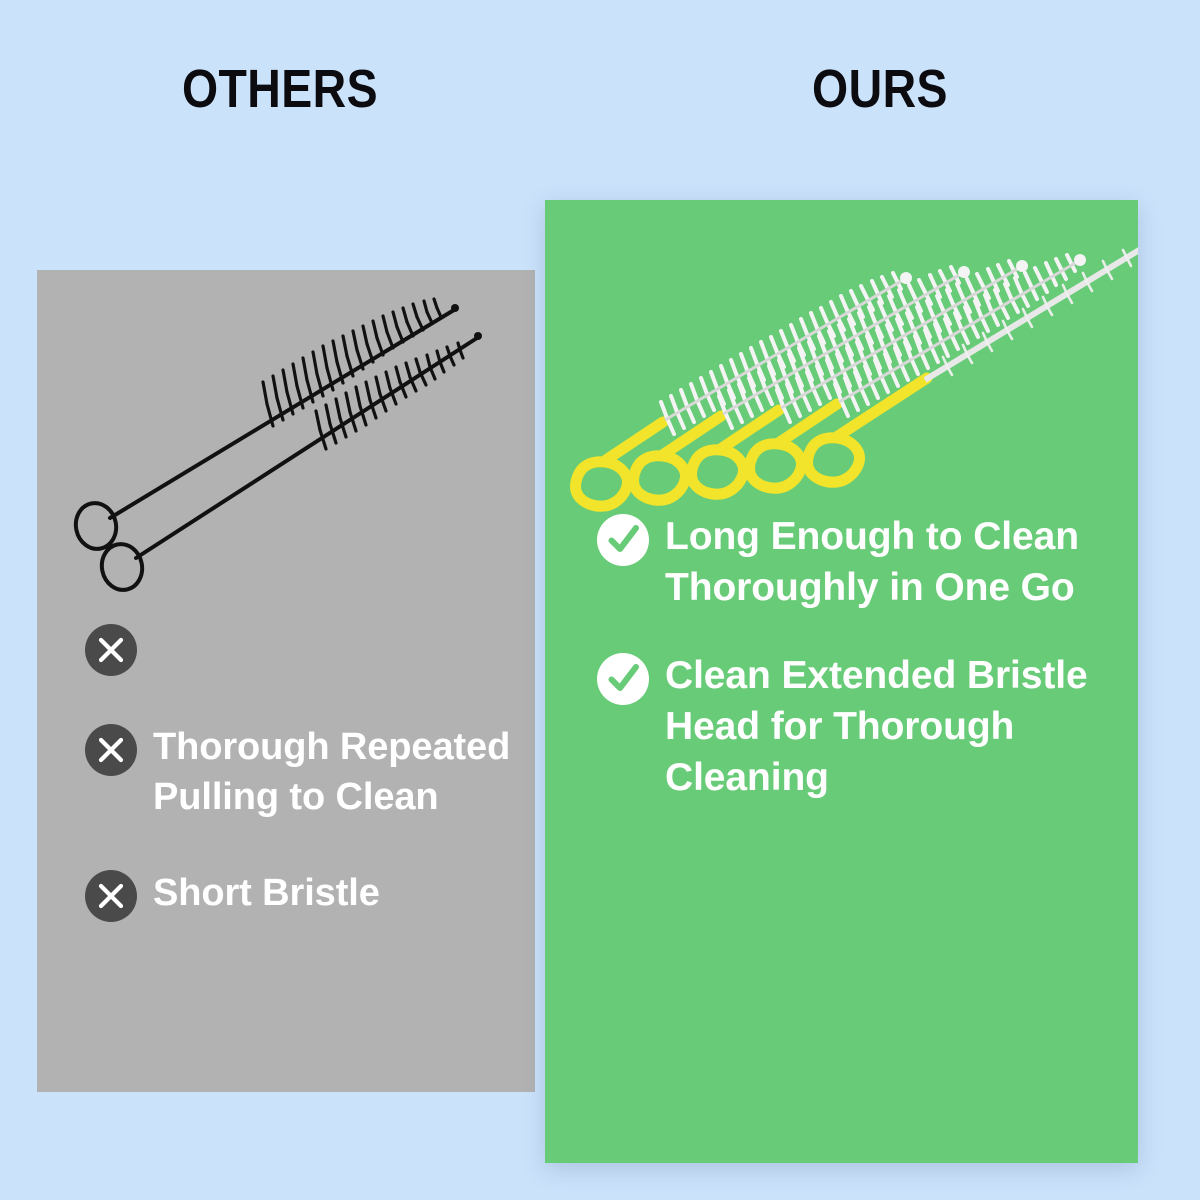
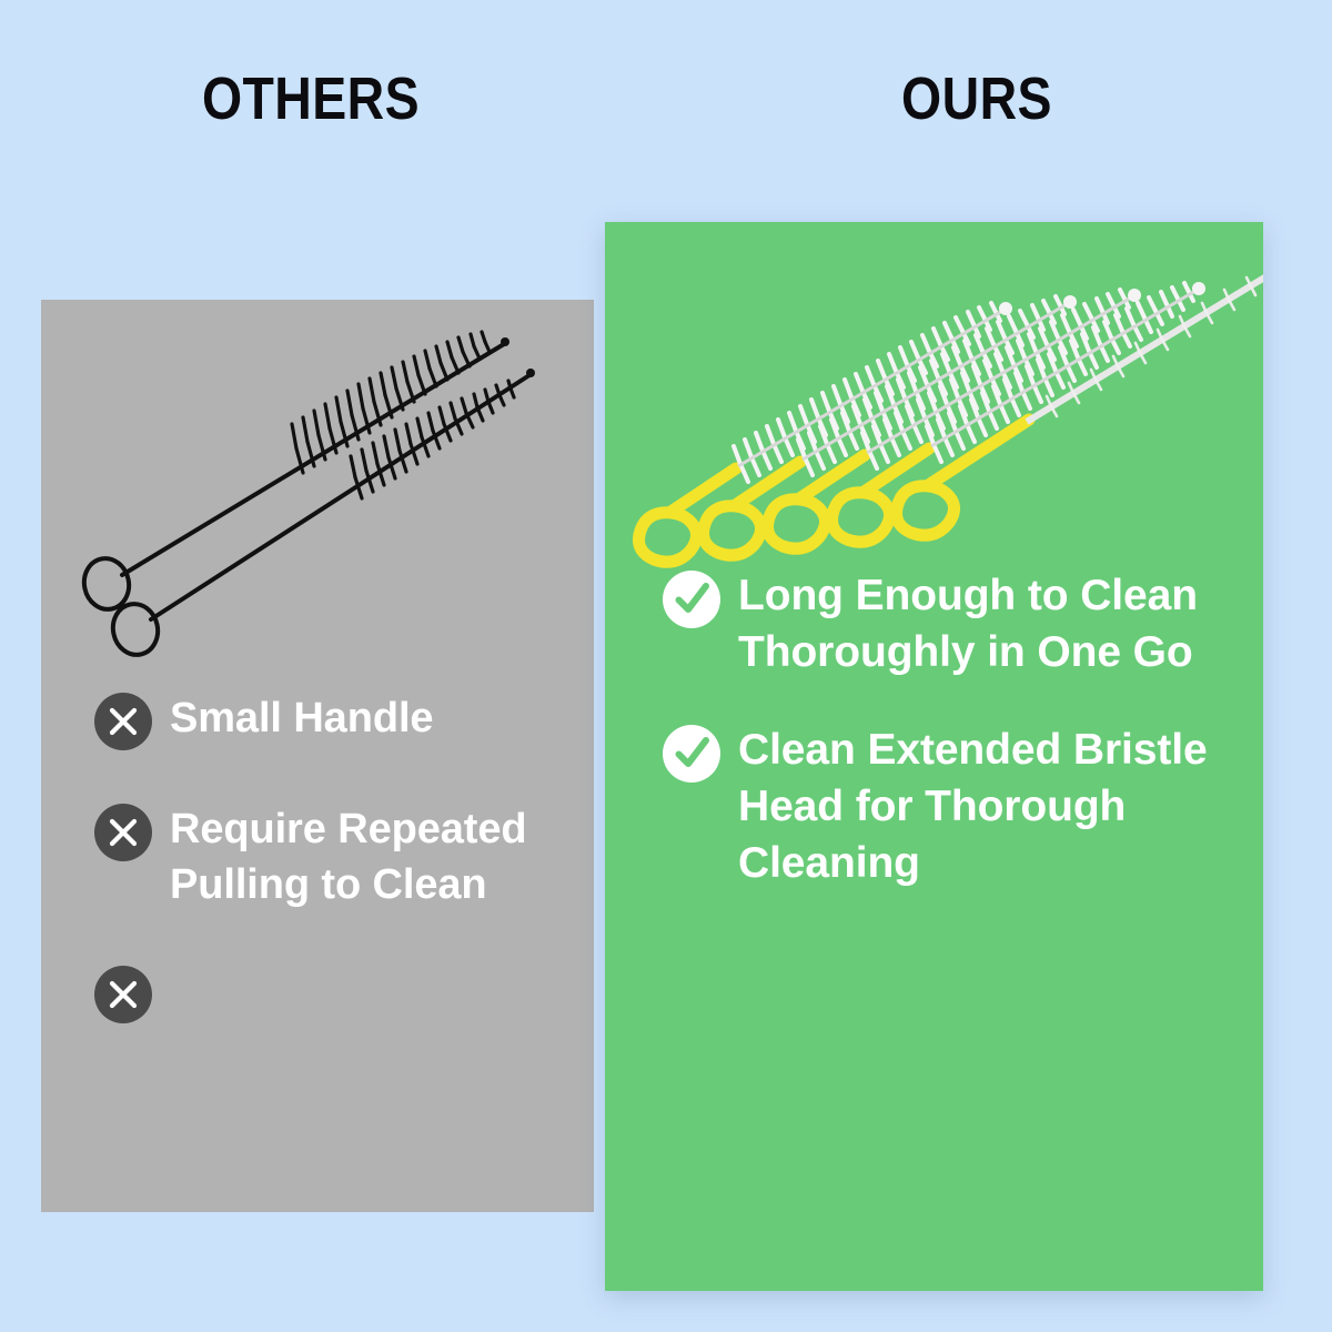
  OTHERS
  OURS
+ Small Handle
- Thorough Repeated Pulling to Clean
+ Require Repeated Pulling to Clean
- Short Bristle
  Long Enough to Clean Thoroughly in One Go
  Clean Extended Bristle Head for Thorough Cleaning
